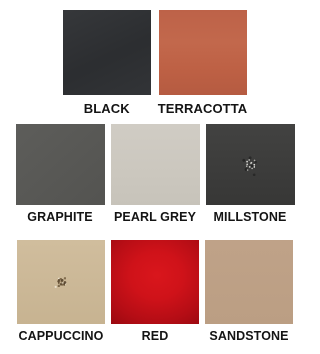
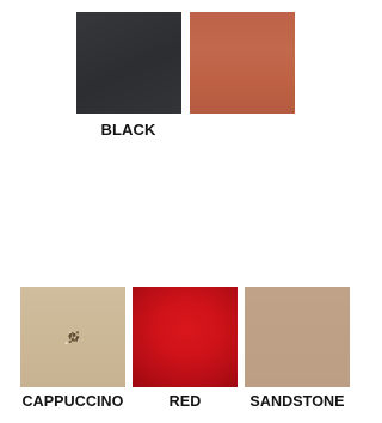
  BLACK
- TERRACOTTA
- GRAPHITE
- PEARL GREY
- MILLSTONE
  CAPPUCCINO
  RED
  SANDSTONE
